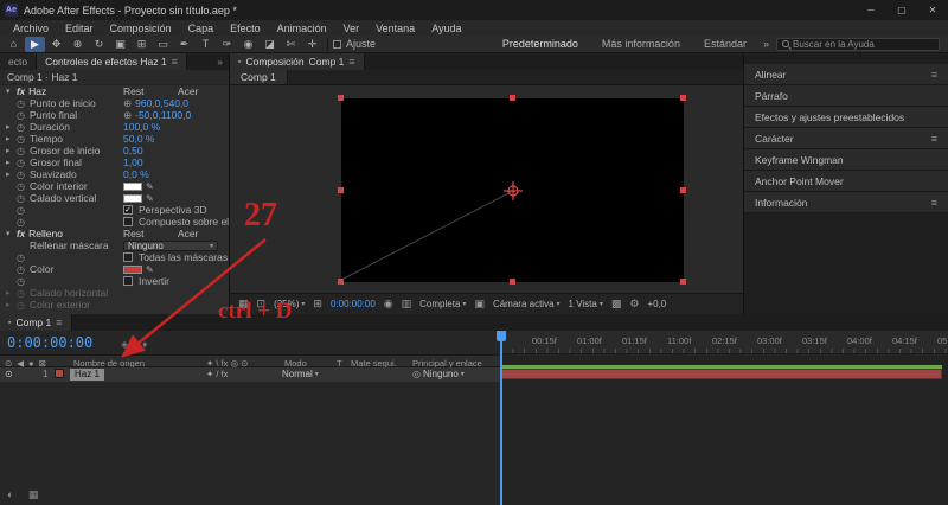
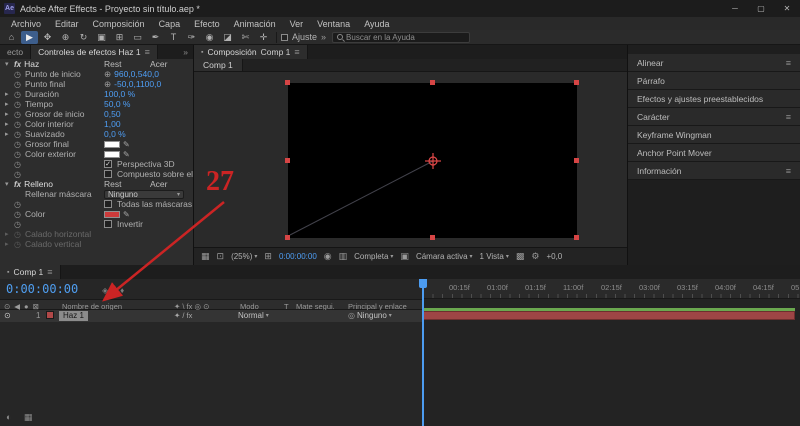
  Adobe After Effects - Proyecto sin título.aep *
  ─
  ▢
  ✕
  Archivo
  Editar
  Composición
  Capa
  Efecto
  Animación
  Ver
  Ventana
  Ayuda
  ⌂
  ▶
  ✥
  ⊕
  ↻
  ▣
  ⊞
  ▭
  ✒
  T
  ✑
  ◉
  ◪
  ✄
  ✛
  Ajuste
- Predeterminado
- Más información
- Estándar
  »
  Buscar en la Ayuda
  ecto
  Controles de efectos Haz 1
  ≡
  »
- Comp 1 · Haz 1
  fx
  Haz
  Rest
  Acer
  ◷
  Punto de inicio
  ⊕
  960,0,540,0
  ◷
  Punto final
  ⊕
  -50,0,1100,0
  ◷
  Duración
  100,0 %
  ◷
  Tiempo
  50,0 %
  ◷
  Grosor de inicio
  0,50
  ◷
- Grosor final
+ Color interior
  1,00
  ◷
  Suavizado
  0,0 %
  ◷
- Color interior
+ Grosor final
  ✎
  ◷
- Calado vertical
+ Color exterior
  ✎
  ◷
  Perspectiva 3D
  ◷
  Compuesto sobre el
  fx
  Relleno
  Rest
  Acer
  Rellenar máscara
  Ninguno
  ◷
  Todas las máscaras
  ◷
  Color
  ✎
  ◷
  Invertir
  ◷
  Calado horizontal
  ◷
- Color exterior
+ Calado vertical
  Composición
  Comp 1
  ≡
  Comp 1
  ▦
  ⊡
  (25%)
  ⊞
  0:00:00:00
  ◉
  ▥
  Completa
  ▣
  Cámara activa
  1 Vista
  ▩
  ⚙
  +0,0
  Alinear
  ≡
  Párrafo
  Efectos y ajustes preestablecidos
  Carácter
  ≡
  Keyframe Wingman
  Anchor Point Mover
  Información
  ≡
  Comp 1
  ≡
  00:15f
  01:00f
  01:15f
  11:00f
  02:15f
  03:00f
  03:15f
  04:00f
  04:15f
  0:00:00:00
  ⊙◀●⊠
  Nombre de origen
  ✦ \ fx ◎ ⊙
  Modo
  T
  Mate segui.
  Principal y enlace
  ⊙
  1
  Haz 1
  ✦ / fx
  Normal
  ◎
  Ninguno
  ◐ ▦
  27
- ctrl + D
